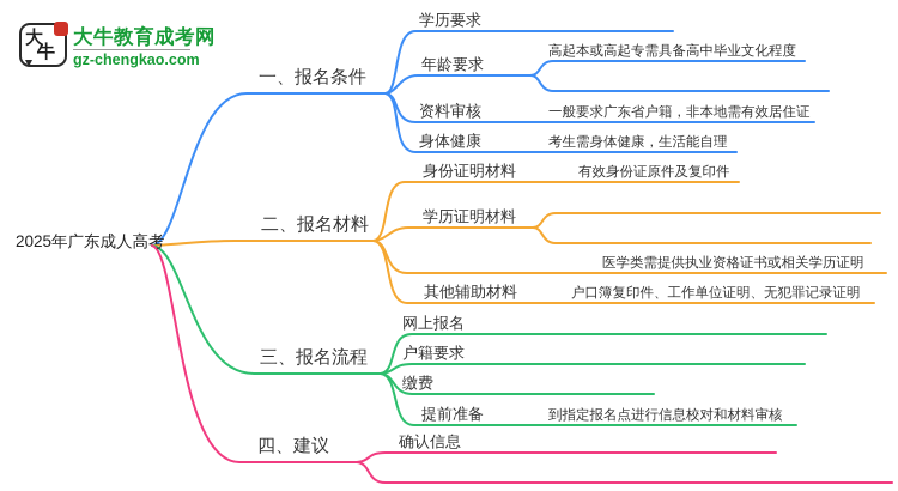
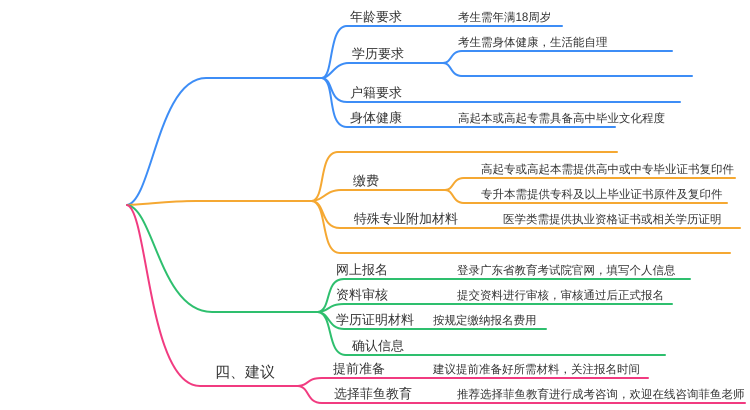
- 大
- 牛
- 大牛教育成考网
- gz-chengkao.com
- 2025年广东成人高考
- 一、报名条件
- 二、报名材料
- 三、报名流程
  四、建议
- 学历要求
+ 年龄要求
+ 考生需年满18周岁
- 年龄要求
+ 学历要求
- 高起本或高起专需具备高中毕业文化程度
+ 考生需身体健康，生活能自理
- 资料审核
+ 户籍要求
- 一般要求广东省户籍，非本地需有效居住证
  身体健康
- 考生需身体健康，生活能自理
+ 高起本或高起专需具备高中毕业文化程度
- 身份证明材料
- 有效身份证原件及复印件
- 学历证明材料
+ 缴费
+ 高起专或高起本需提供高中或中专毕业证书复印件
+ 专升本需提供专科及以上毕业证书原件及复印件
+ 特殊专业附加材料
  医学类需提供执业资格证书或相关学历证明
- 其他辅助材料
- 户口簿复印件、工作单位证明、无犯罪记录证明
  网上报名
+ 登录广东省教育考试院官网，填写个人信息
- 户籍要求
+ 资料审核
+ 提交资料进行审核，审核通过后正式报名
- 缴费
+ 学历证明材料
+ 按规定缴纳报名费用
- 提前准备
+ 确认信息
- 到指定报名点进行信息校对和材料审核
- 确认信息
+ 提前准备
+ 建议提前准备好所需材料，关注报名时间
+ 选择菲鱼教育
+ 推荐选择菲鱼教育进行成考咨询，欢迎在线咨询菲鱼老师
